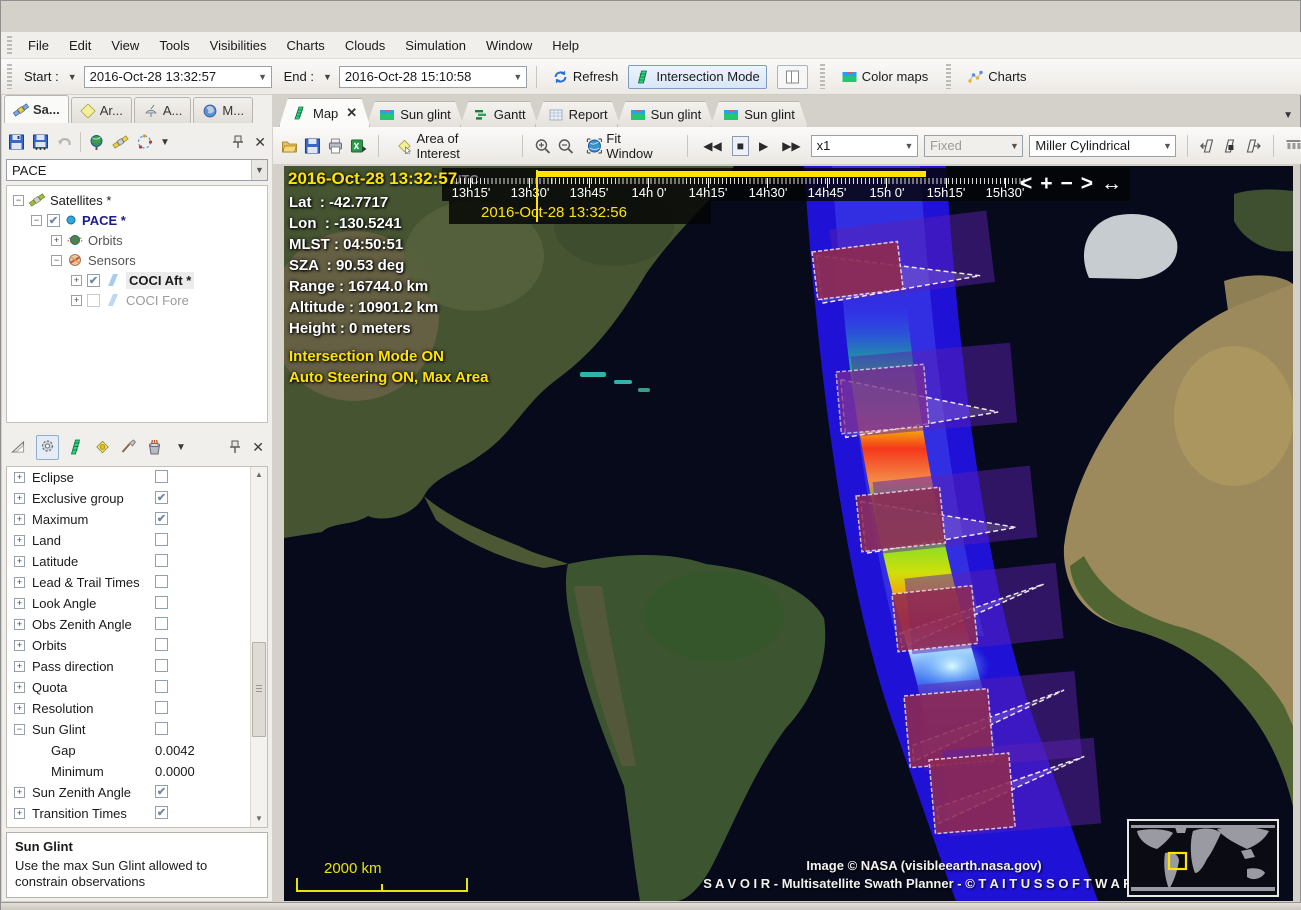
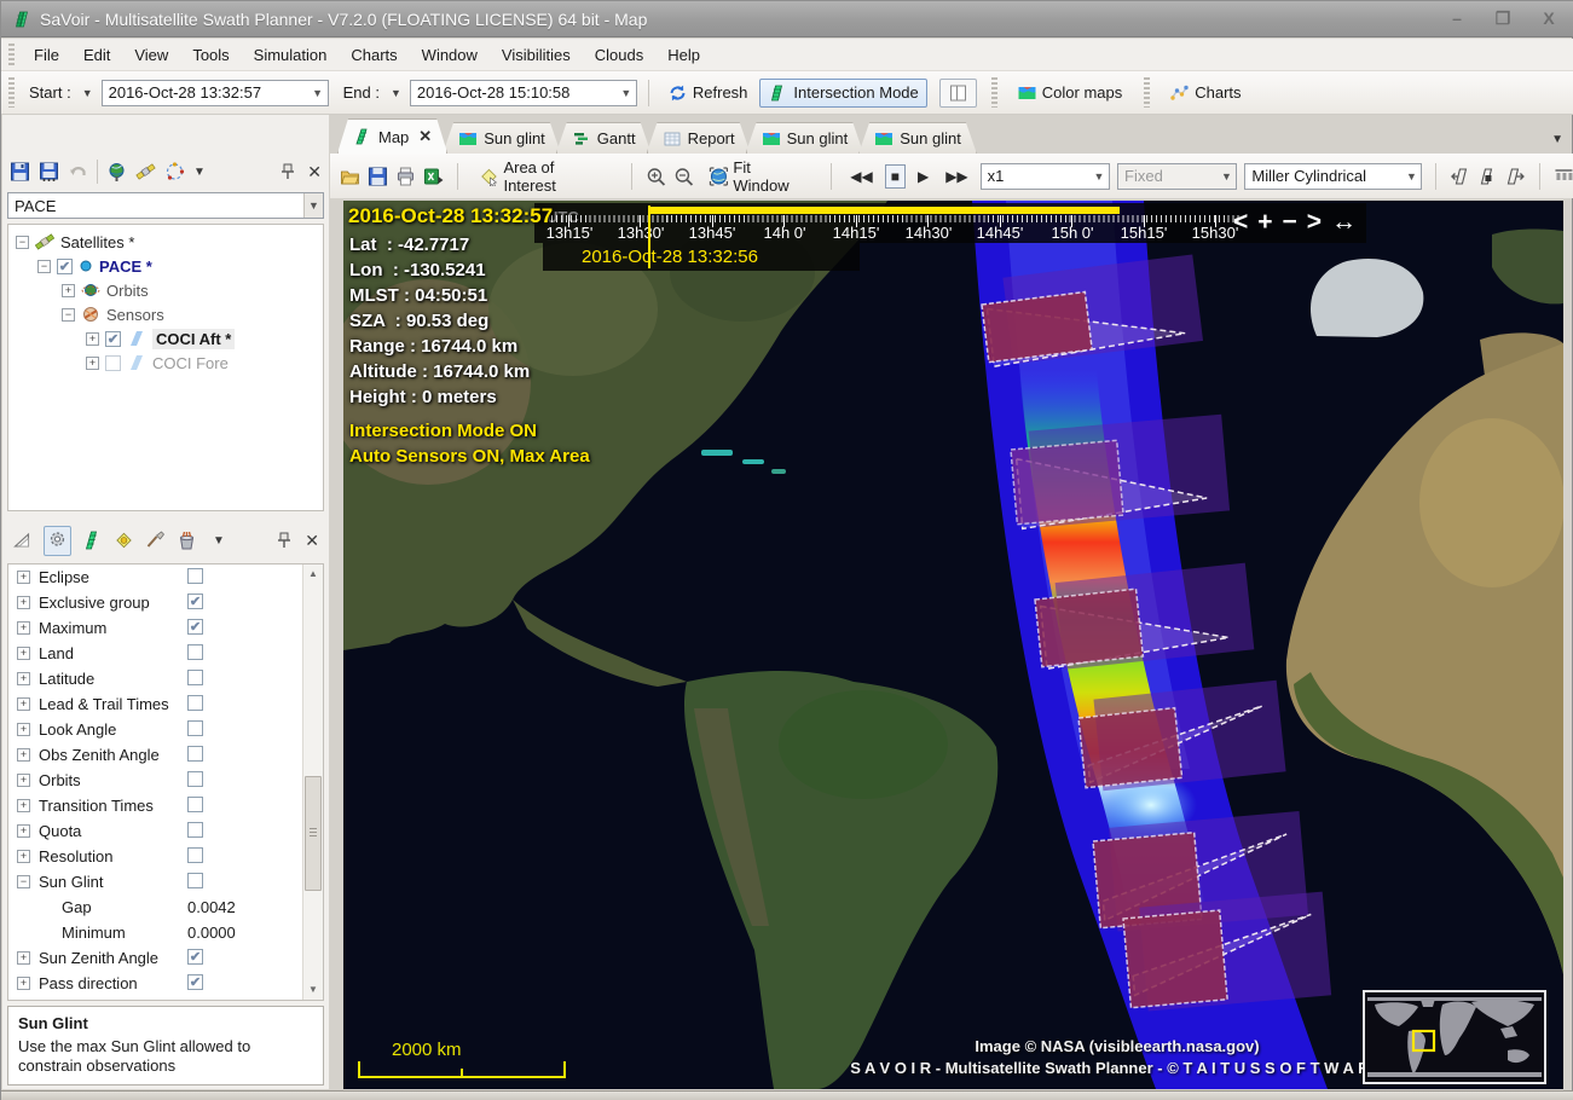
+ SaVoir - Multisatellite Swath Planner - V7.2.0 (FLOATING LICENSE) 64 bit - Map
+ –
+ ❐
+ X
  File
  Edit
  View
  Tools
- Visibilities
+ Simulation
  Charts
- Clouds
+ Window
- Simulation
+ Visibilities
- Window
+ Clouds
  Help
  Start :
  ▼
  2016-Oct-28 13:32:57
  ▼
  End :
  ▼
  2016-Oct-28 15:10:58
  ▼
  Refresh
  Intersection Mode
  Color maps
  Charts
- Sa...
- Ar...
- A...
- M...
  ▼
  ✕
  PACE
  ▼
  −
  Satellites *
  −
  ✔
  PACE *
  +
  Orbits
  −
  Sensors
  +
  ✔
  COCI Aft *
  +
  COCI Fore
  ▼
  ✕
  +
  Eclipse
  +
  Exclusive group
  ✔
  +
  Maximum
  ✔
  +
  Land
  +
  Latitude
  +
  Lead & Trail Times
  +
  Look Angle
  +
  Obs Zenith Angle
  +
  Orbits
  +
- Pass direction
+ Transition Times
  +
  Quota
  +
  Resolution
  −
  Sun Glint
  Gap
  0.0042
  Minimum
  0.0000
  +
  Sun Zenith Angle
  ✔
  +
- Transition Times
+ Pass direction
  ✔
  ▲
  ▼
  Sun Glint
  Use the max Sun Glint allowed to constrain observations
  Map
  ✕
  Sun glint
  Gantt
  Report
  Sun glint
  Sun glint
  ▼
  Area of Interest
  Fit Window
  ◀◀
  ■
  ▶
  ▶▶
  x1
  ▼
  Fixed
  ▼
  Miller Cylindrical
  ▼
  13h15'
  13h0'
  13h45'
  14h 0'
  14h15'
  14h30'
  14h45'
  15h 0'
  15h15'
  15h30'
  <
  +
  −
  >
  ↔
  2016-Oct-28 13:32:56
  2016-Oct-28 13:32:57
  Lat : -42.7717
  Lon : -130.5241
  MLST : 04:50:51
  SZA : 90.53 deg
  Range : 16744.0 km
- Altitude : 10901.2 km
+ Altitude : 16744.0 km
  Height : 0 meters
  Intersection Mode ON
- Auto Steering ON, Max Area
+ Auto Sensors ON, Max Area
  2000 km
  Image © NASA (visibleearth.nasa.gov)
  S A V O I R - Multisatellite Swath Planner - © T A I T U S S O F T W A
